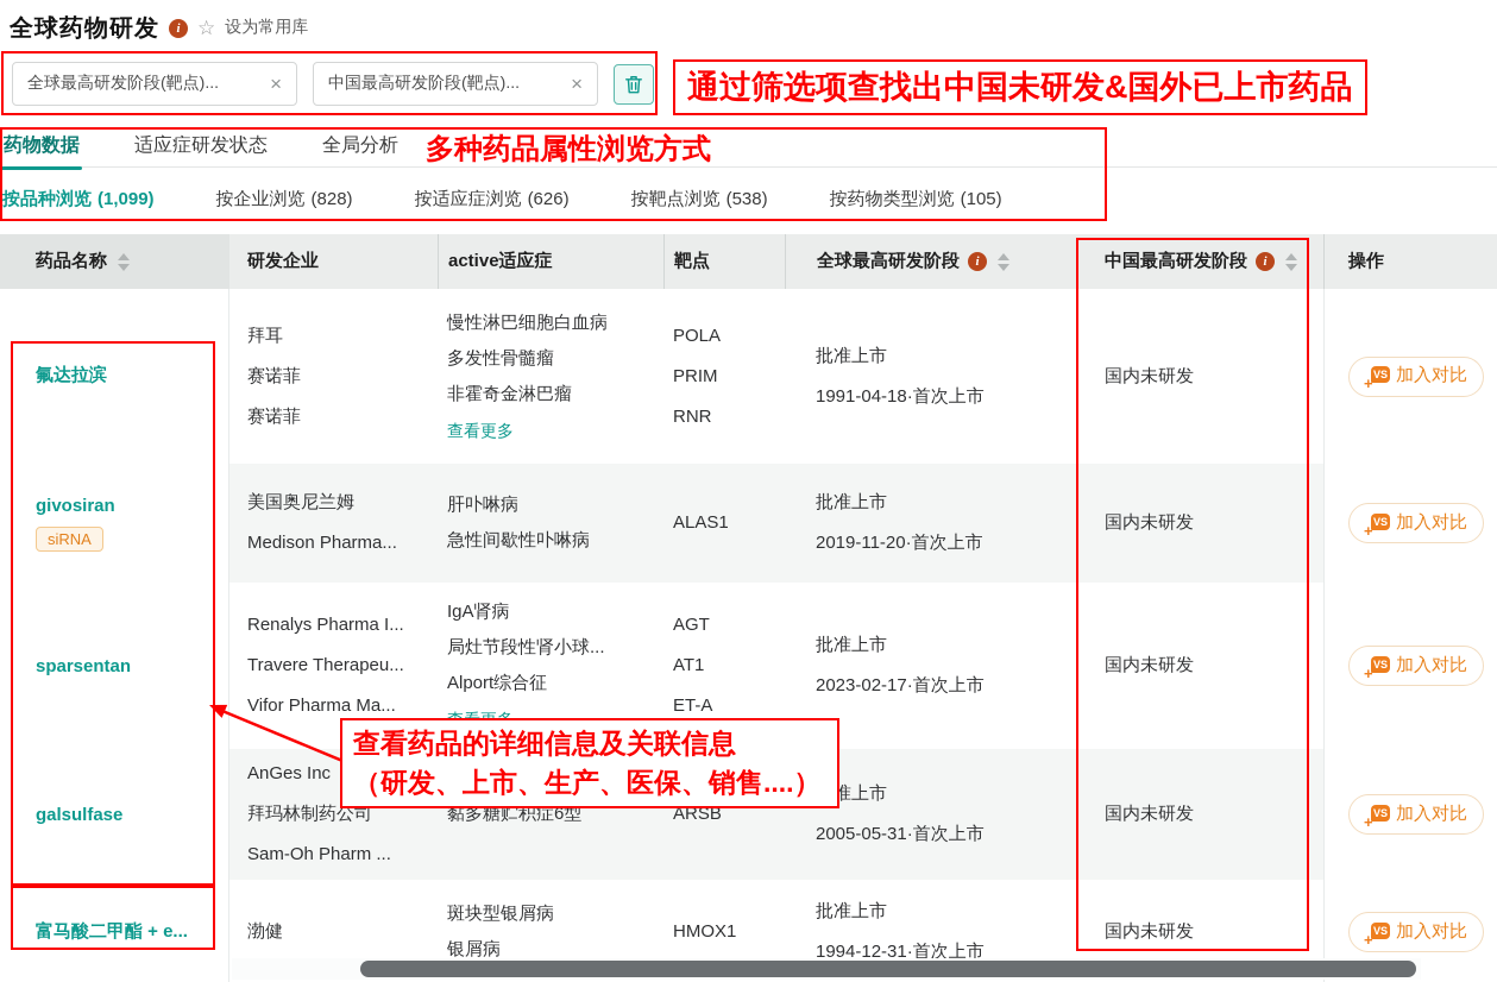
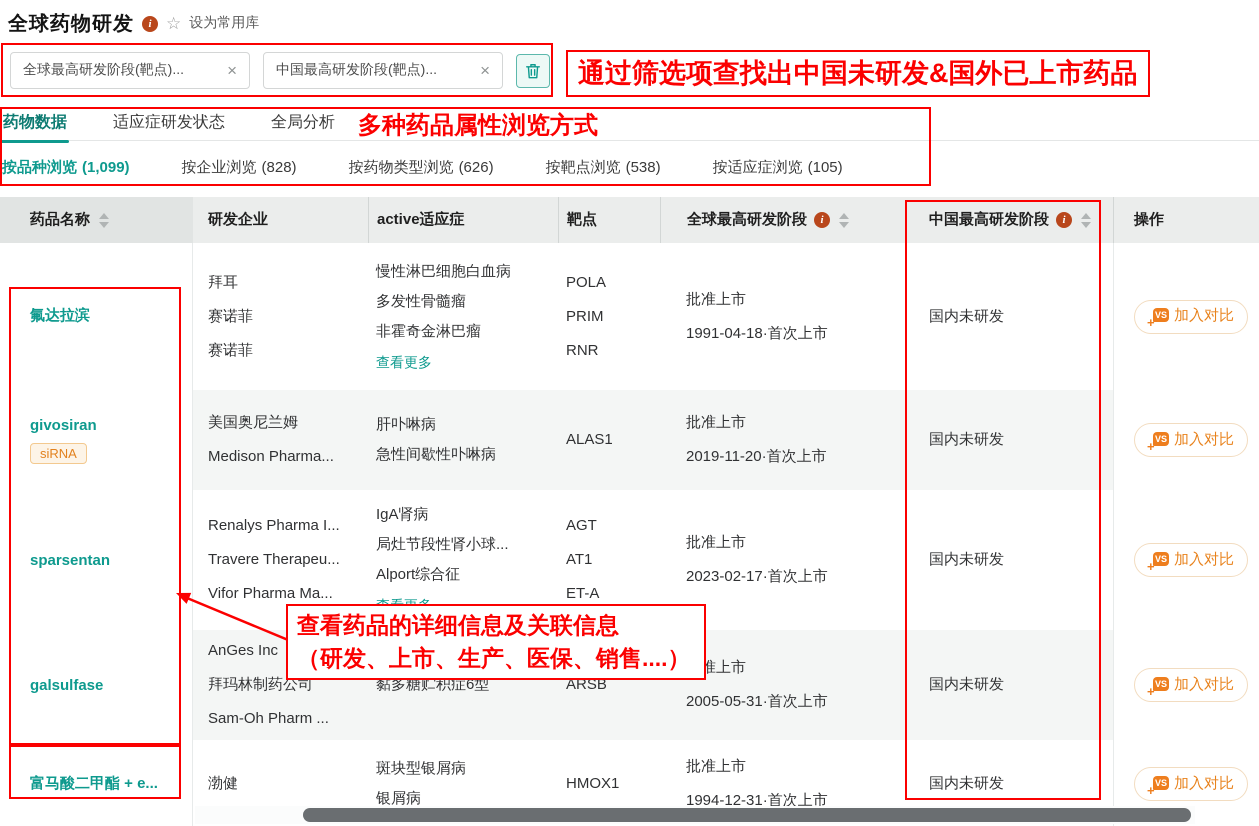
  全球药物研发
  i
  ☆
  设为常用库
  全球最高研发阶段(靶点)...
  ×
  中国最高研发阶段(靶点)...
  ×
  药物数据
  适应症研发状态
  全局分析
  按品种浏览
  (1,099)
  按企业浏览
  (828)
- 按适应症浏览
+ 按药物类型浏览
  (626)
  按靶点浏览
  (538)
- 按药物类型浏览
+ 按适应症浏览
  (105)
  药品名称
  研发企业
  active适应症
  靶点
  全球最高研发阶段
  i
  中国最高研发阶段
  i
  操作
  氟达拉滨
  拜耳
  赛诺菲
  赛诺菲
  慢性淋巴细胞白血病
  多发性骨髓瘤
  非霍奇金淋巴瘤
  查看更多
  POLA
  PRIM
  RNR
  批准上市
  1991-04-18·首次上市
  国内未研发
  +
  VS
  加入对比
  givosiran
  siRNA
  美国奥尼兰姆
  Medison Pharma...
  肝卟啉病
  急性间歇性卟啉病
  ALAS1
  批准上市
  2019-11-20·首次上市
  国内未研发
  +
  VS
  加入对比
  sparsentan
  Renalys Pharma I...
  Travere Therapeu...
  Vifor Pharma Ma...
  IgA肾病
  局灶节段性肾小球...
  Alport综合征
  AGT
  AT1
  ET-A
  批准上市
  2023-02-17·首次上市
  国内未研发
  +
  VS
  加入对比
  galsulfase
  AnGes Inc
  拜玛林制药公司
  Sam-Oh Pharm ...
  黏多糖贮积症6型
  ARSB
  准上市
  2005-05-31·首次上市
  国内未研发
  +
  VS
  加入对比
  富马酸二甲酯 + e...
  渤健
  斑块型银屑病
  银屑病
  HMOX1
  批准上市
  1994-12-31·首次上市
  国内未研发
  +
  VS
  加入对比
  通过筛选项查找出中国未研发&国外已上市药品
  多种药品属性浏览方式
  查看药品的详细信息及关联信息
  （研发、上市、生产、医保、销售....）
